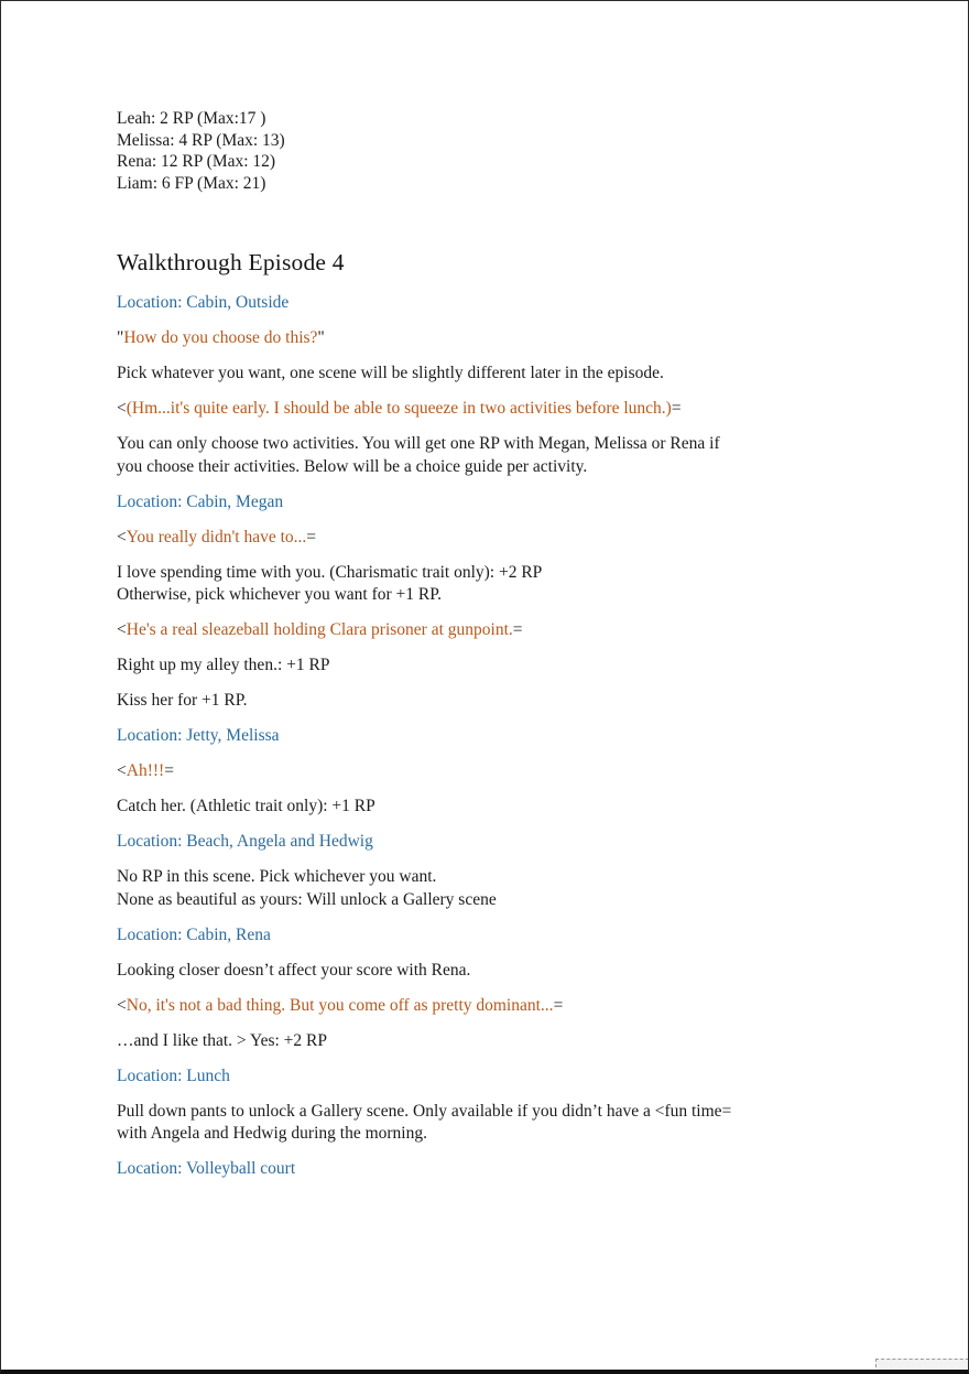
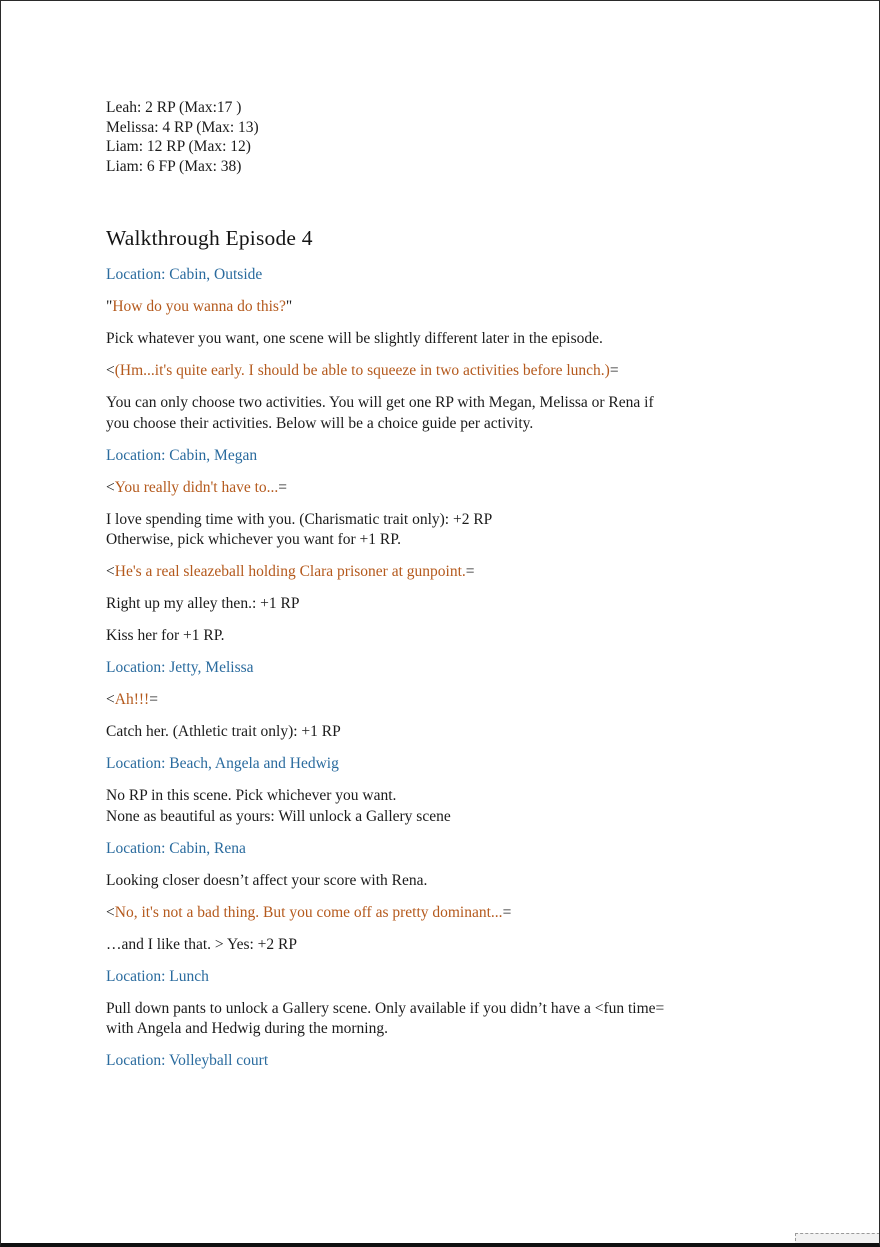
  Leah: 2 RP (Max:17 )
  Melissa: 4 RP (Max: 13)
- Rena: 12 RP (Max: 12)
+ Liam: 12 RP (Max: 12)
- Liam: 6 FP (Max: 21)
+ Liam: 6 FP (Max: 38)
  Walkthrough Episode 4
  Location: Cabin, Outside
- "How do you choose do this?"
+ "How do you wanna do this?"
  Pick whatever you want, one scene will be slightly different later in the episode.
  <(Hm...it's quite early. I should be able to squeeze in two activities before lunch.)=
  You can only choose two activities. You will get one RP with Megan, Melissa or Rena if you choose their activities. Below will be a choice guide per activity.
  Location: Cabin, Megan
  <You really didn't have to...=
  I love spending time with you. (Charismatic trait only): +2 RP
  Otherwise, pick whichever you want for +1 RP.
  <He's a real sleazeball holding Clara prisoner at gunpoint.=
  Right up my alley then.: +1 RP
  Kiss her for +1 RP.
  Location: Jetty, Melissa
  <Ah!!!=
  Catch her. (Athletic trait only): +1 RP
  Location: Beach, Angela and Hedwig
  No RP in this scene. Pick whichever you want.
  None as beautiful as yours: Will unlock a Gallery scene
  Location: Cabin, Rena
  Looking closer doesn’t affect your score with Rena.
  <No, it's not a bad thing. But you come off as pretty dominant...=
  …and I like that. > Yes: +2 RP
  Location: Lunch
  Pull down pants to unlock a Gallery scene. Only available if you didn’t have a <fun time= with Angela and Hedwig during the morning.
  Location: Volleyball court
